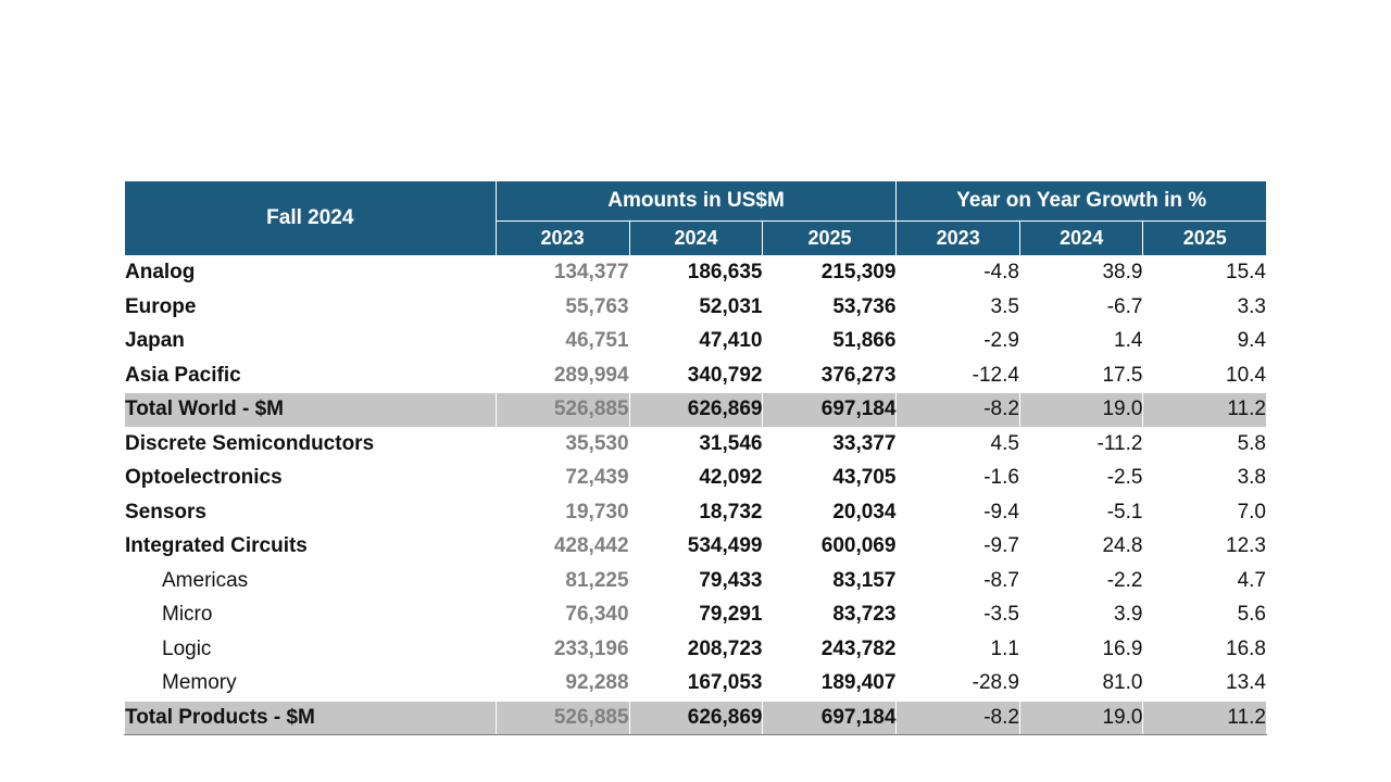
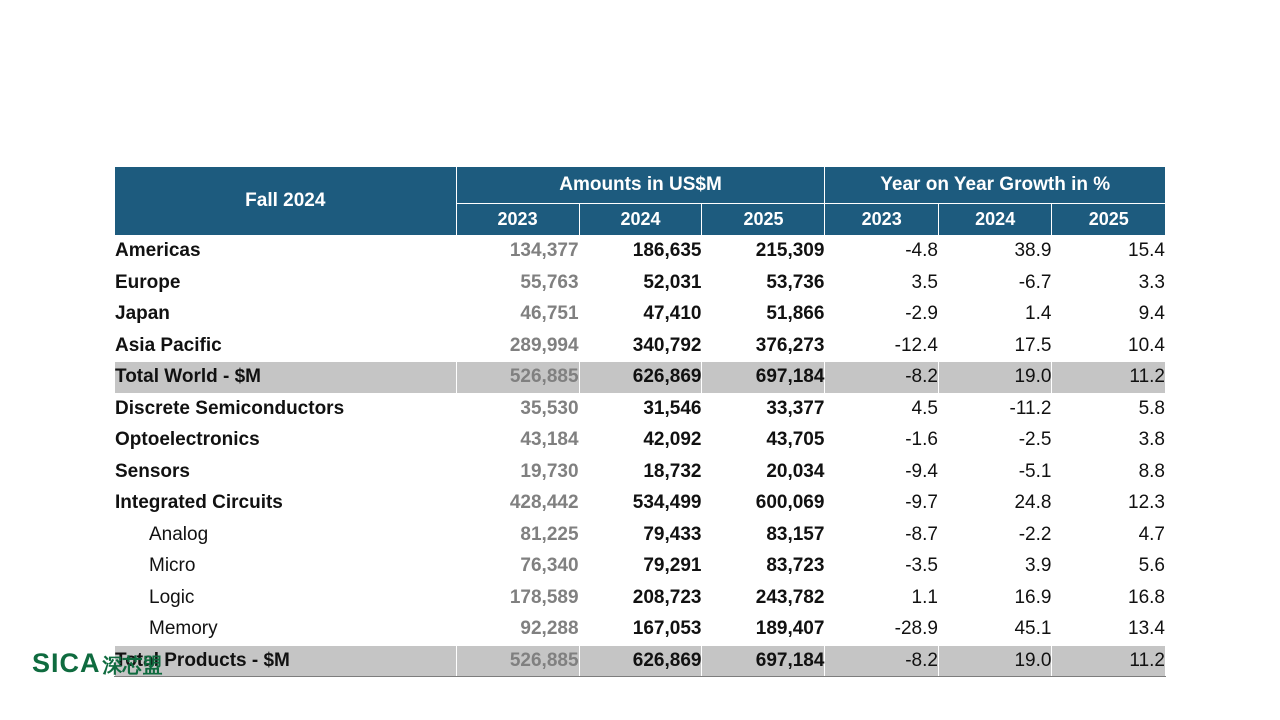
  Fall 2024	Amounts in US$M	Year on Year Growth in %
  2023	2024	2025	2023	2024	2025
- Analog	134,377	186,635	215,309	-4.8	38.9	15.4
+ Americas	134,377	186,635	215,309	-4.8	38.9	15.4
  Europe	55,763	52,031	53,736	3.5	-6.7	3.3
  Japan	46,751	47,410	51,866	-2.9	1.4	9.4
  Asia Pacific	289,994	340,792	376,273	-12.4	17.5	10.4
  Total World - $M	526,885	626,869	697,184	-8.2	19.0	11.2
  Discrete Semiconductors	35,530	31,546	33,377	4.5	-11.2	5.8
- Optoelectronics	72,439	42,092	43,705	-1.6	-2.5	3.8
+ Optoelectronics	43,184	42,092	43,705	-1.6	-2.5	3.8
- Sensors	19,730	18,732	20,034	-9.4	-5.1	7.0
+ Sensors	19,730	18,732	20,034	-9.4	-5.1	8.8
  Integrated Circuits	428,442	534,499	600,069	-9.7	24.8	12.3
- Americas	81,225	79,433	83,157	-8.7	-2.2	4.7
+ Analog	81,225	79,433	83,157	-8.7	-2.2	4.7
  Micro	76,340	79,291	83,723	-3.5	3.9	5.6
- Logic	233,196	208,723	243,782	1.1	16.9	16.8
+ Logic	178,589	208,723	243,782	1.1	16.9	16.8
- Memory	92,288	167,053	189,407	-28.9	81.0	13.4
+ Memory	92,288	167,053	189,407	-28.9	45.1	13.4
  Total Products - $M	526,885	626,869	697,184	-8.2	19.0	11.2
+ SICA
+ 深芯盟
